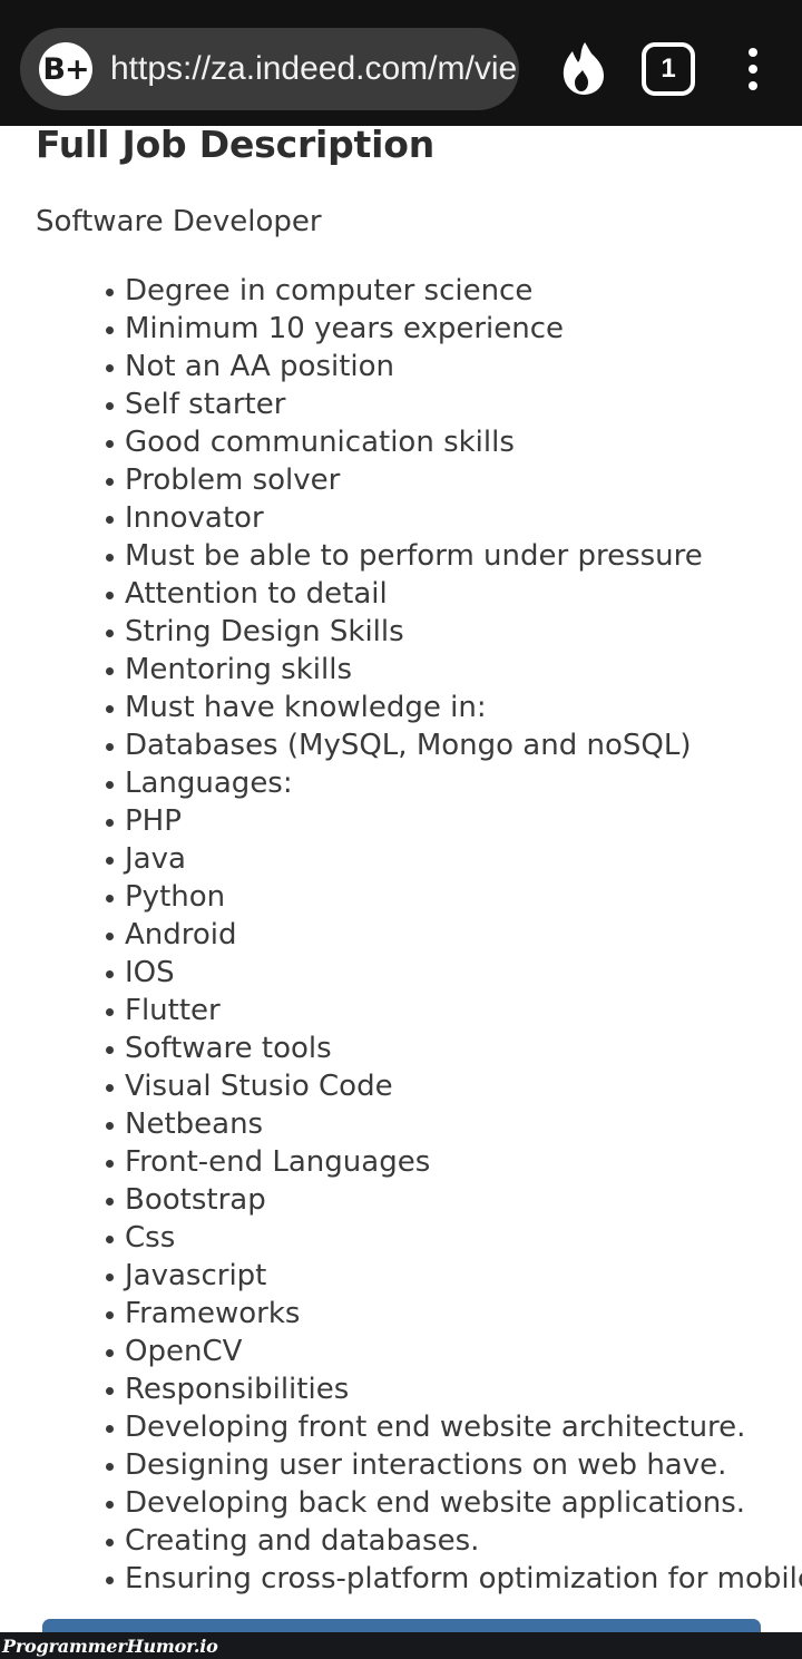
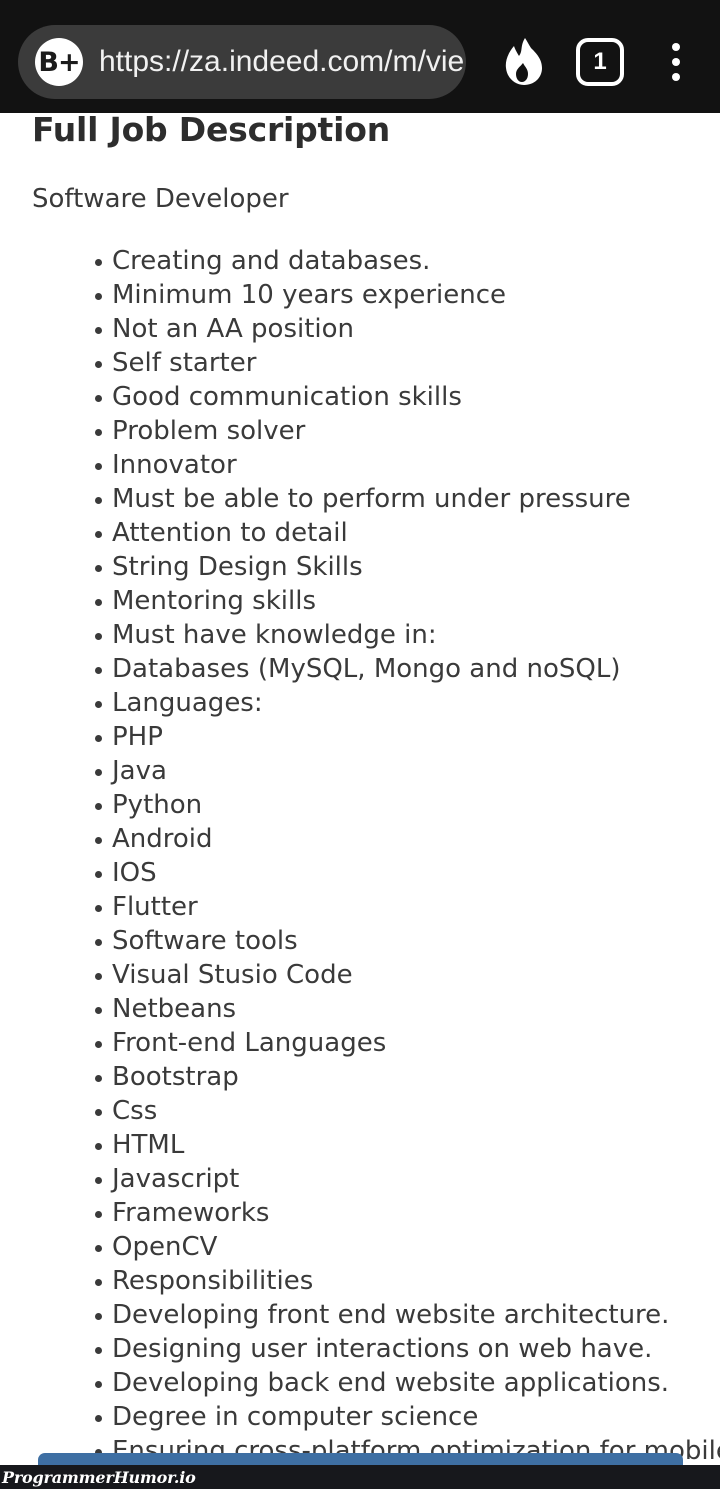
  Full Job Description
  Software Developer
- Degree in computer science
+ Creating and databases.
  Minimum 10 years experience
  Not an AA position
  Self starter
  Good communication skills
  Problem solver
  Innovator
  Must be able to perform under pressure
  Attention to detail
  String Design Skills
  Mentoring skills
  Must have knowledge in:
  Databases (MySQL, Mongo and noSQL)
  Languages:
  PHP
  Java
  Python
  Android
  IOS
  Flutter
  Software tools
  Visual Stusio Code
  Netbeans
  Front-end Languages
  Bootstrap
  Css
+ HTML
  Javascript
  Frameworks
  OpenCV
  Responsibilities
  Developing front end website architecture.
  Designing user interactions on web have.
  Developing back end website applications.
- Creating and databases.
+ Degree in computer science
  Ensuring cross-platform optimization for mobil
  B+
  https://za.indeed.com/m/vie
  1
  ProgrammerHumor.io
